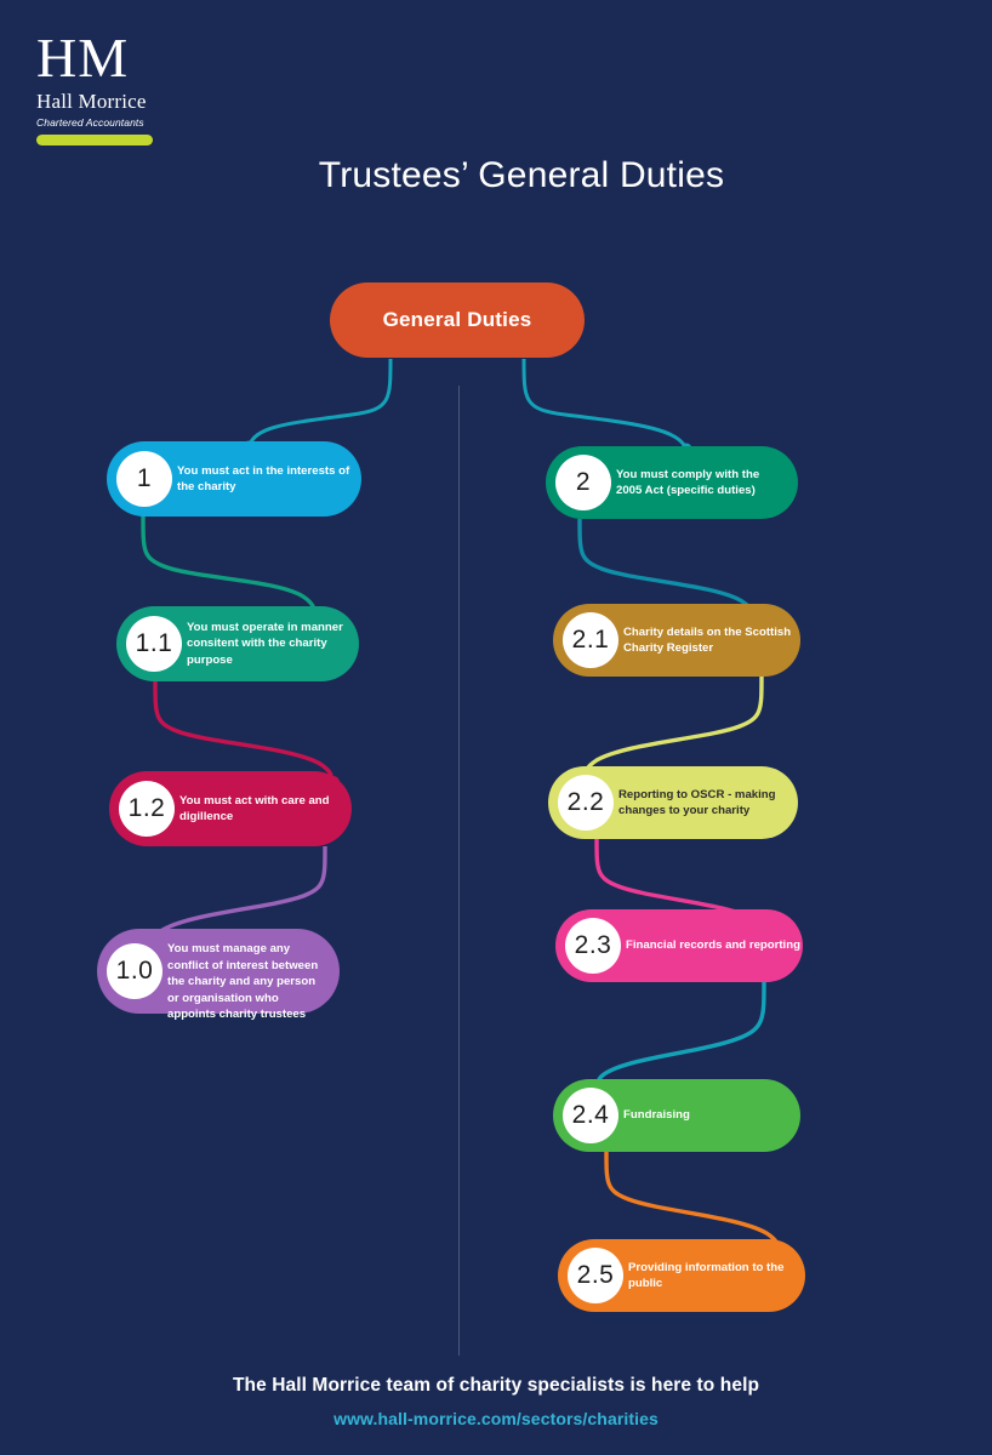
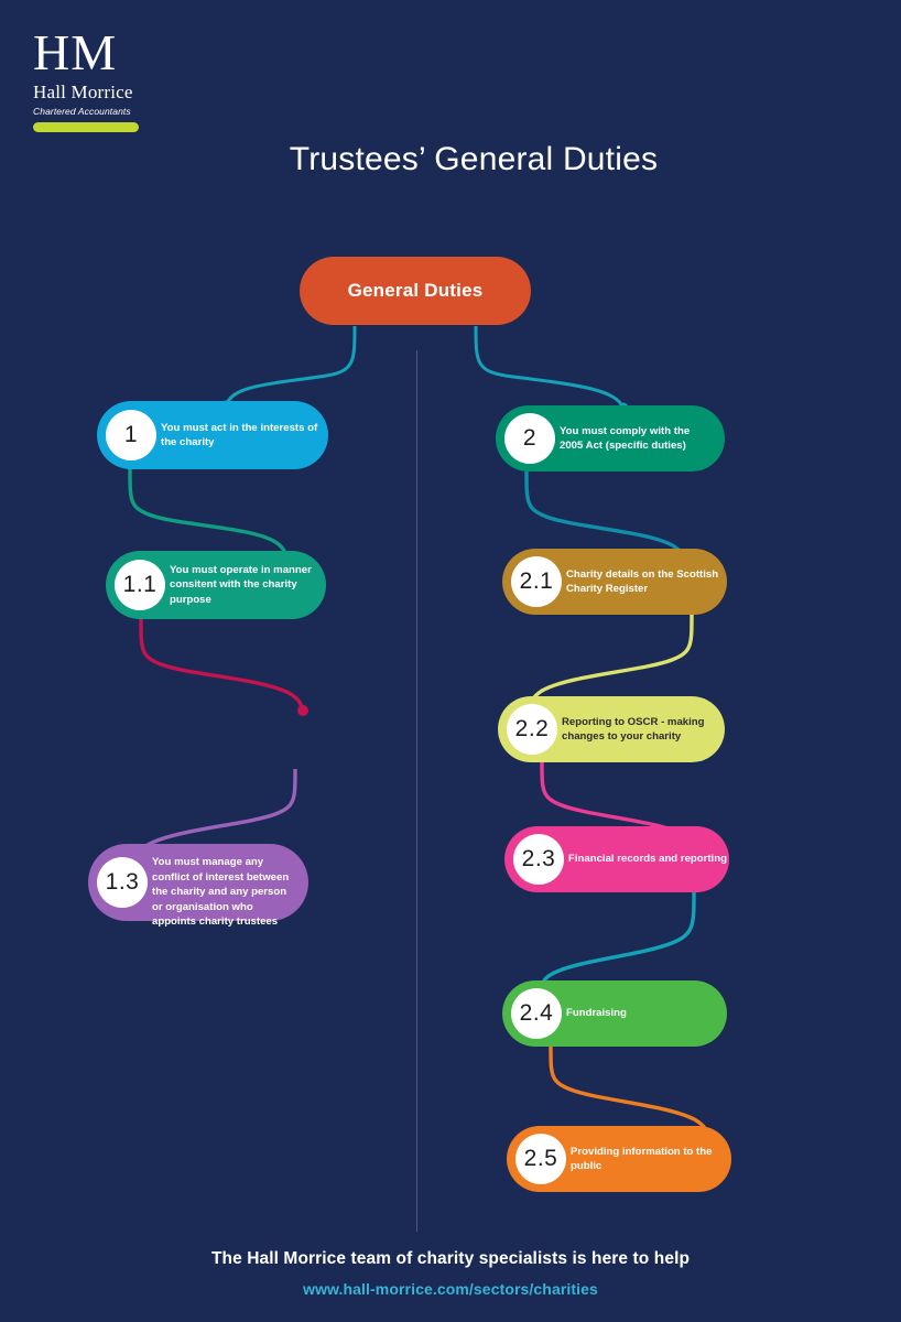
  HM
  Hall Morrice
  Chartered Accountants
  Trustees’ General Duties
  General Duties
  1
  You must act in the interests of the charity
  1.1
  You must operate in manner consitent with the charity purpose
- 1.2
- You must act with care and digillence
- 1.0
+ 1.3
  You must manage any conflict of interest between the charity and any person or organisation who appoints charity trustees
  2
  You must comply with the 2005 Act (specific duties)
  2.1
  Charity details on the Scottish Charity Register
  2.2
  Reporting to OSCR - making changes to your charity
  2.3
  Financial records and reporting
  2.4
  Fundraising
  2.5
  Providing information to the public
  The Hall Morrice team of charity specialists is here to help
  www.hall-morrice.com/sectors/charities
